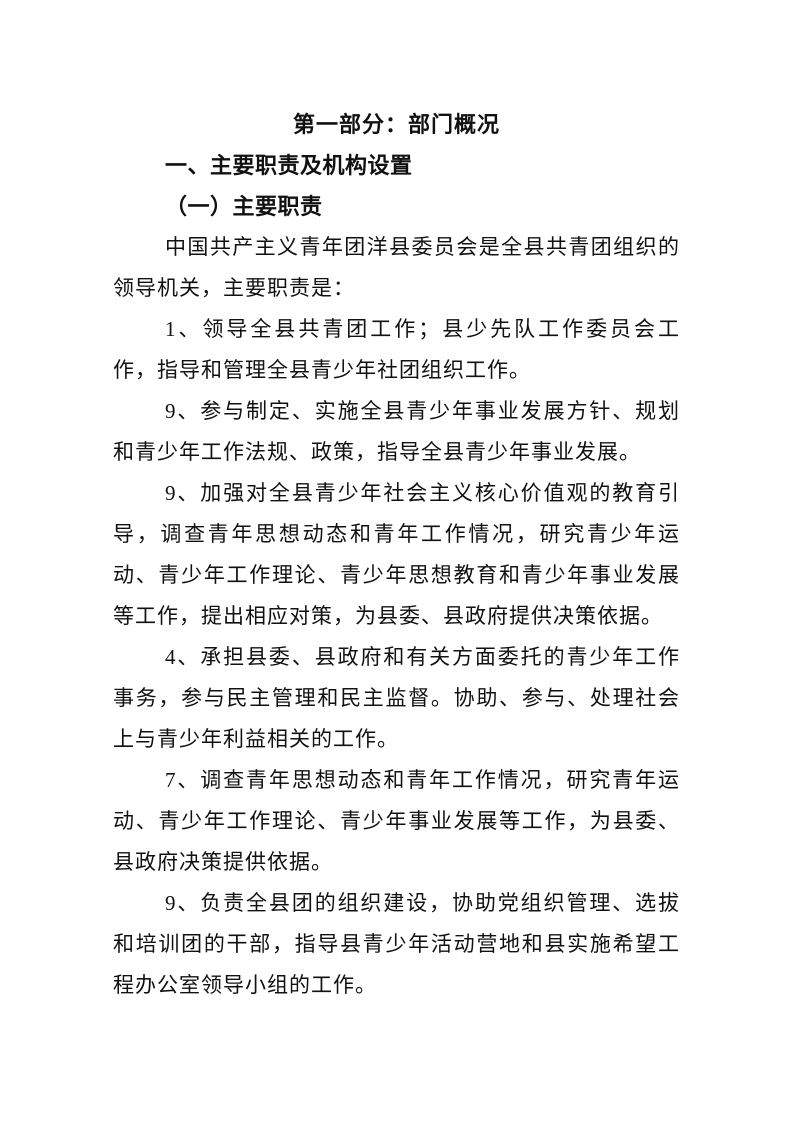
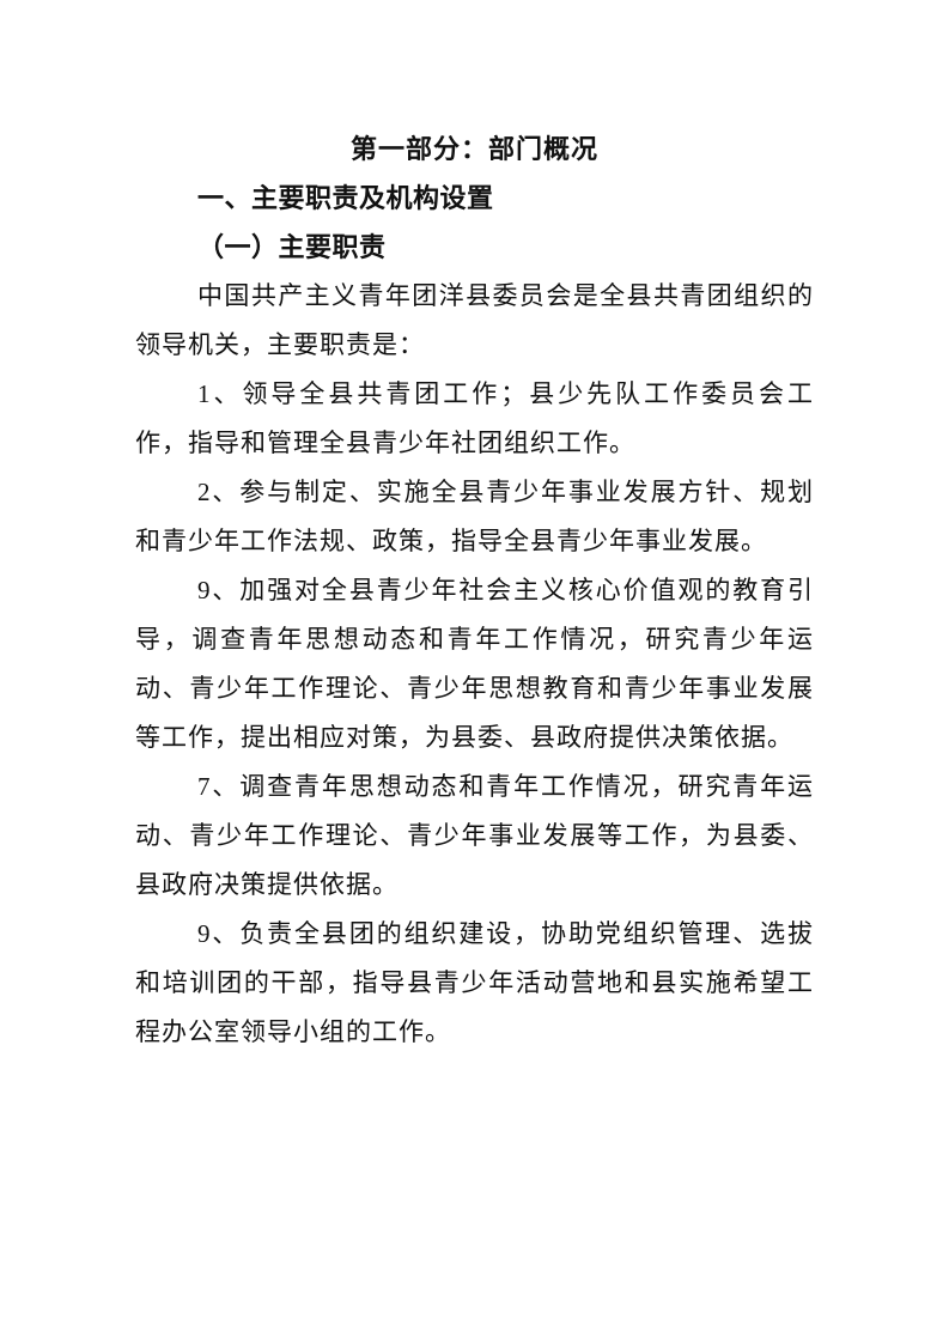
  第一部分：部门概况
  一、主要职责及机构设置
  （一）主要职责
  中国共产主义青年团洋县委员会是全县共青团组织的领导机关，主要职责是：
  1、领导全县共青团工作；县少先队工作委员会工作，指导和管理全县青少年社团组织工作。
- 9、参与制定、实施全县青少年事业发展方针、规划和青少年工作法规、政策，指导全县青少年事业发展。
+ 2、参与制定、实施全县青少年事业发展方针、规划和青少年工作法规、政策，指导全县青少年事业发展。
  9、加强对全县青少年社会主义核心价值观的教育引导，调查青年思想动态和青年工作情况，研究青少年运动、青少年工作理论、青少年思想教育和青少年事业发展等工作，提出相应对策，为县委、县政府提供决策依据。
- 4、承担县委、县政府和有关方面委托的青少年工作事务，参与民主管理和民主监督。协助、参与、处理社会上与青少年利益相关的工作。
  7、调查青年思想动态和青年工作情况，研究青年运动、青少年工作理论、青少年事业发展等工作，为县委、县政府决策提供依据。
  9、负责全县团的组织建设，协助党组织管理、选拔和培训团的干部，指导县青少年活动营地和县实施希望工程办公室领导小组的工作。
